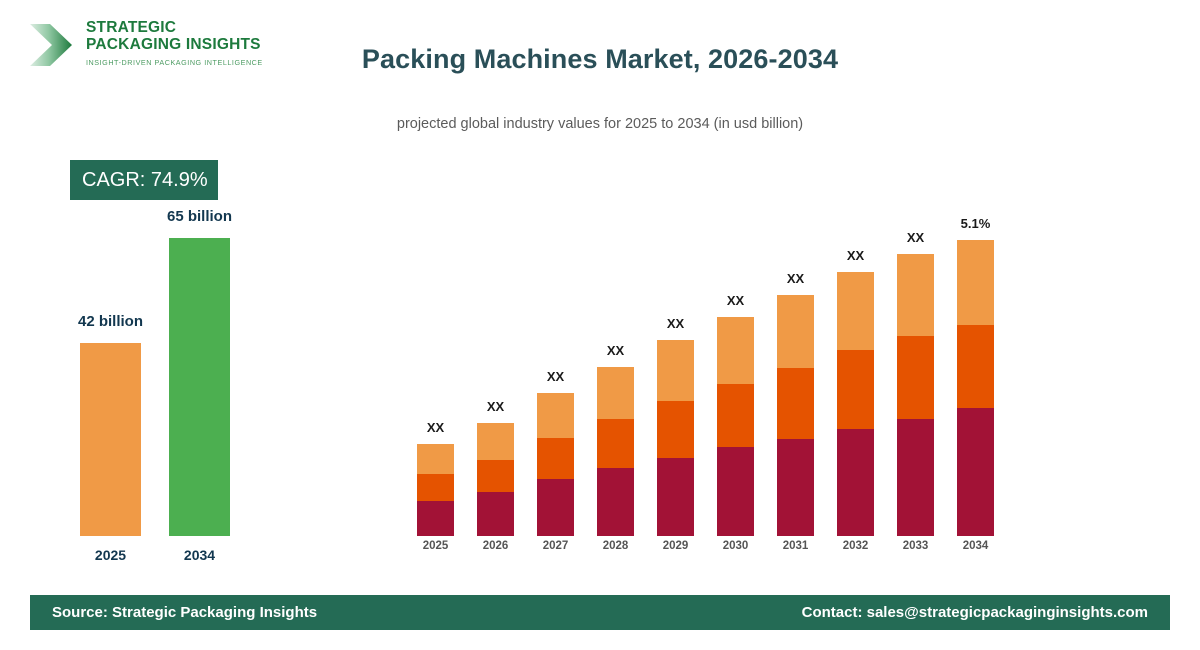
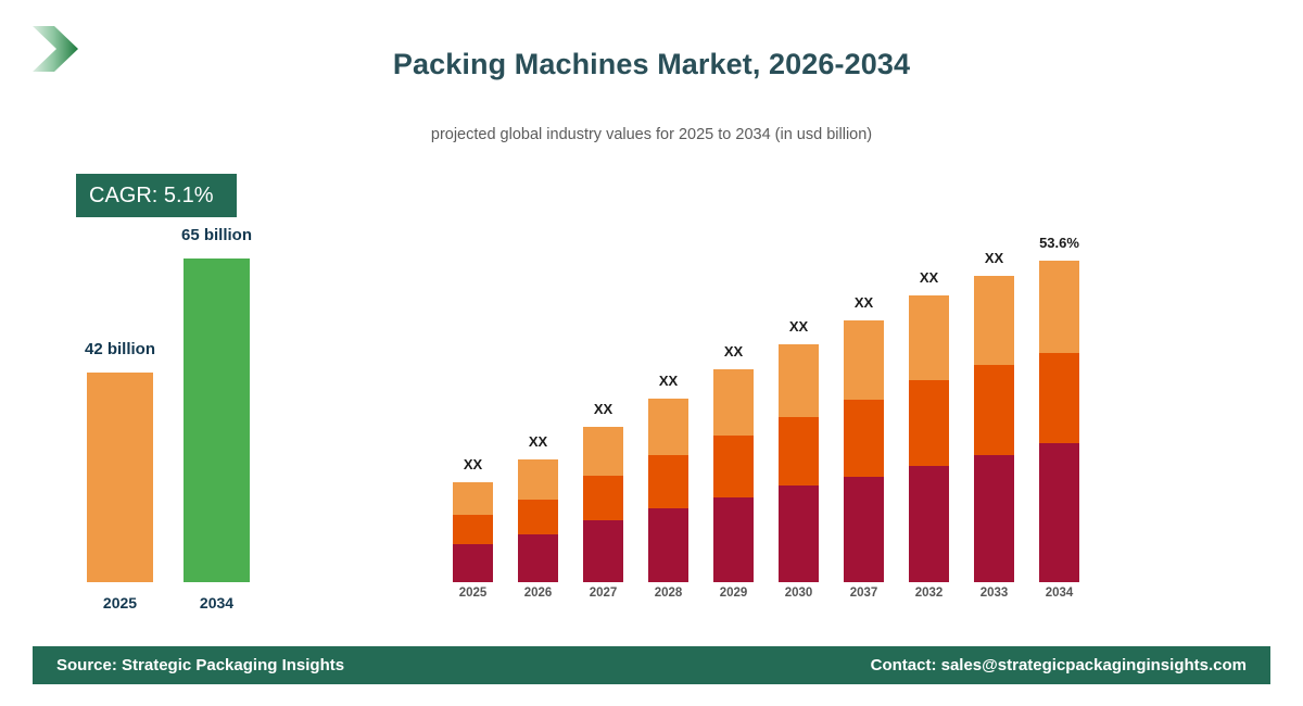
- STRATEGIC
- PACKAGING INSIGHTS
- INSIGHT-DRIVEN PACKAGING INTELLIGENCE
  Packing Machines Market, 2026-2034
  projected global industry values for 2025 to 2034 (in usd billion)
- CAGR: 74.9%
+ CAGR: 5.1%
  42 billion
  2025
  65 billion
  2034
  XX
  2025
  XX
  2026
  XX
  2027
  XX
  2028
  XX
  2029
  XX
  2030
  XX
- 2031
+ 2037
  XX
  2032
  XX
  2033
- 5.1%
+ 53.6%
  2034
  Source: Strategic Packaging Insights
  Contact: sales@strategicpackaginginsights.com
